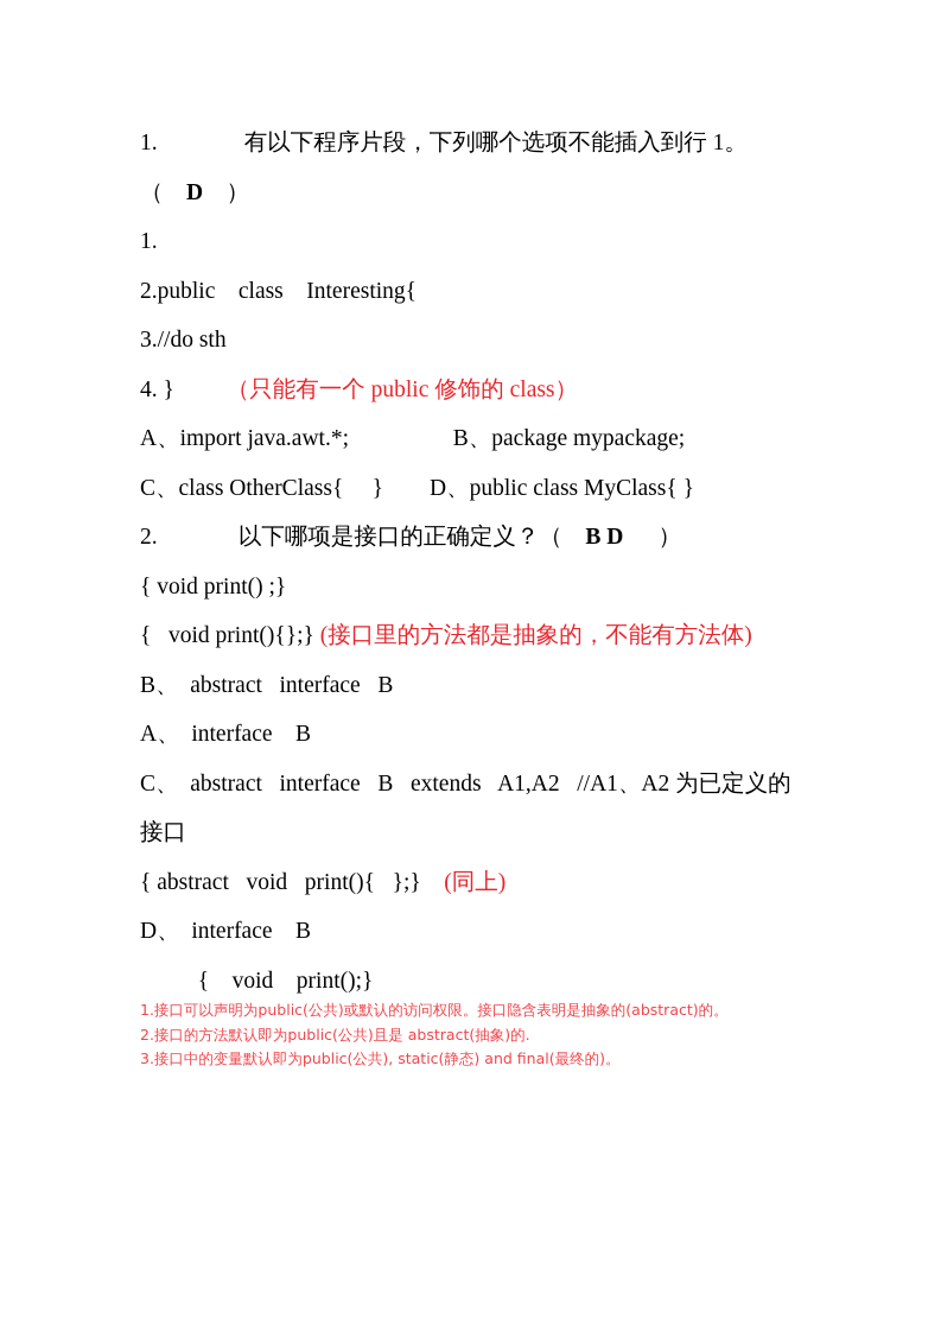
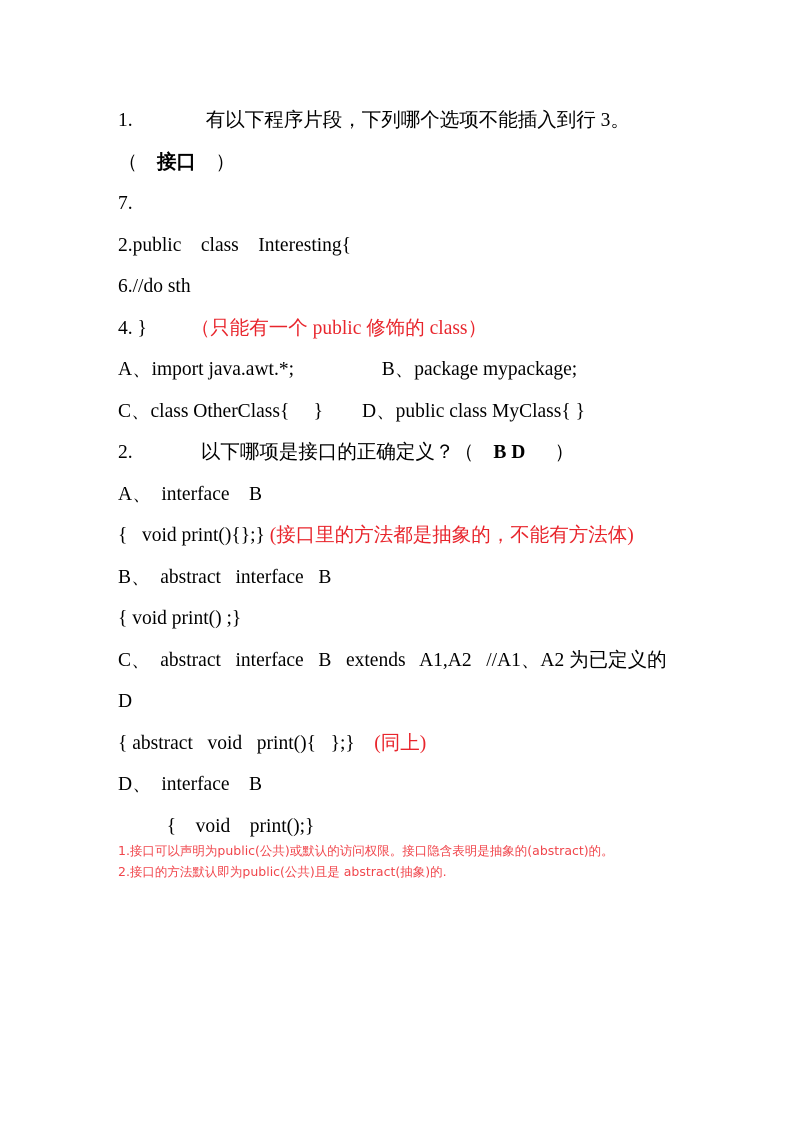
- 1. 有以下程序片段，下列哪个选项不能插入到行 1。
+ 1. 有以下程序片段，下列哪个选项不能插入到行 3。
- （ D ）
+ （ 接口 ）
- 1.
+ 7.
  2.public class Interesting{
- 3.//do sth
+ 6.//do sth
  4. } （只能有一个 public 修饰的 class）
  A、import java.awt.*; B、package mypackage;
  C、class OtherClass{ } D、public class MyClass{ }
  2. 以下哪项是接口的正确定义？（ B D ）
- { void print() ;}
+ A、 interface B
  { void print(){};} (接口里的方法都是抽象的，不能有方法体)
  B、 abstract interface B
- A、 interface B
+ { void print() ;}
  C、 abstract interface B extends A1,A2 //A1、A2 为已定义的
- 接口
+ D
  { abstract void print(){ };} (同上)
  D、 interface B
  { void print();}
  1.接口可以声明为public(公共)或默认的访问权限。接口隐含表明是抽象的(abstract)的。
  2.接口的方法默认即为public(公共)且是 abstract(抽象)的.
- 3.接口中的变量默认即为public(公共), static(静态) and final(最终的)。
